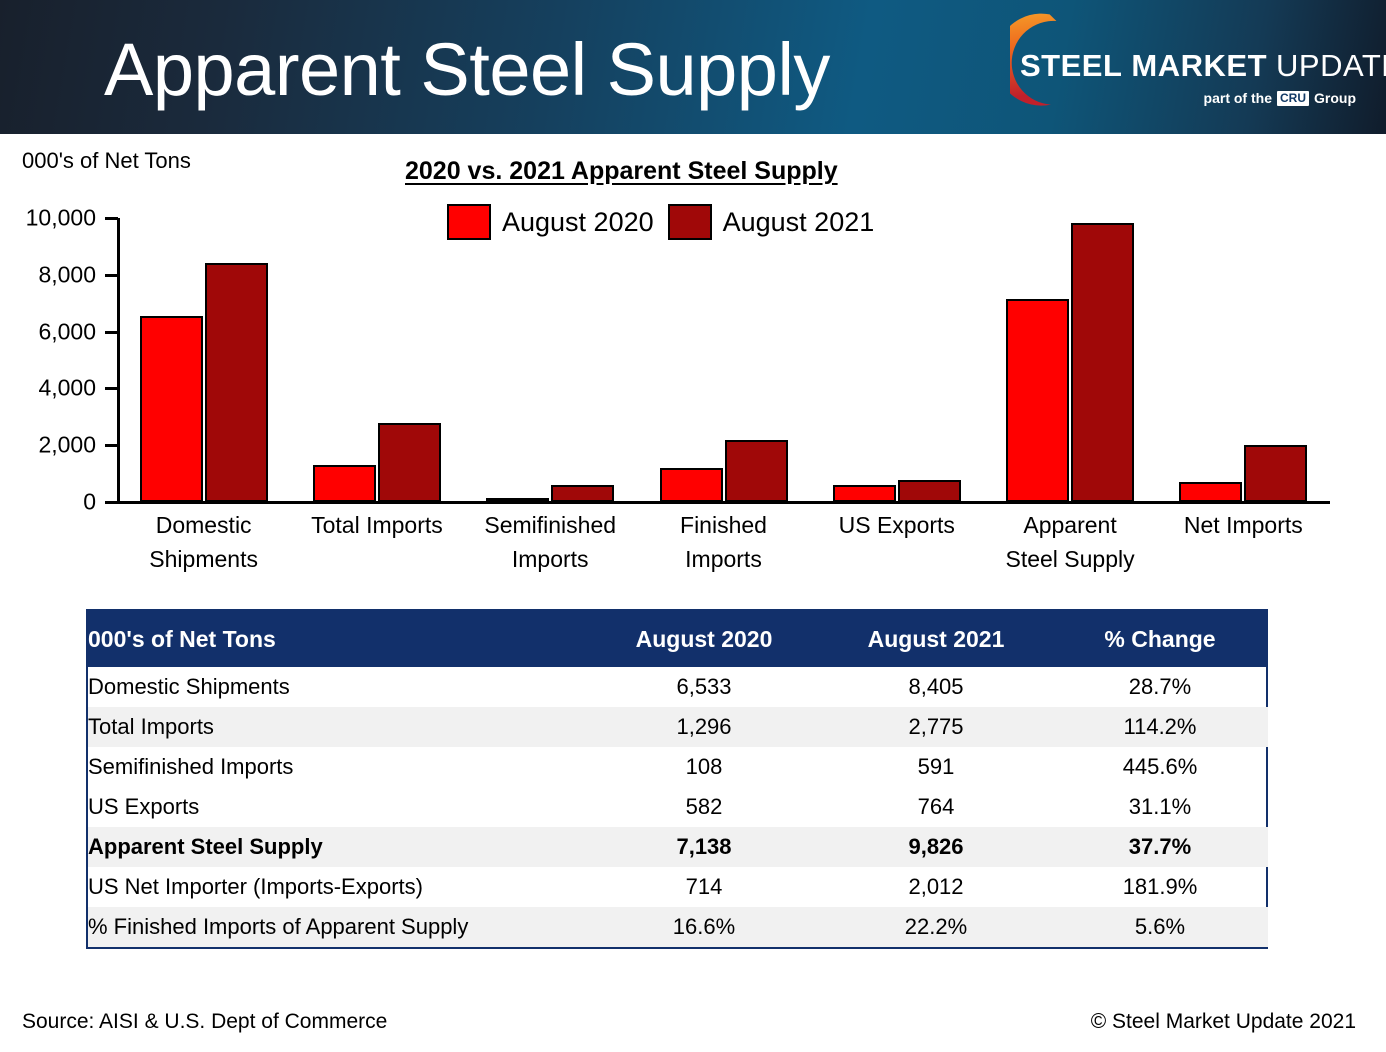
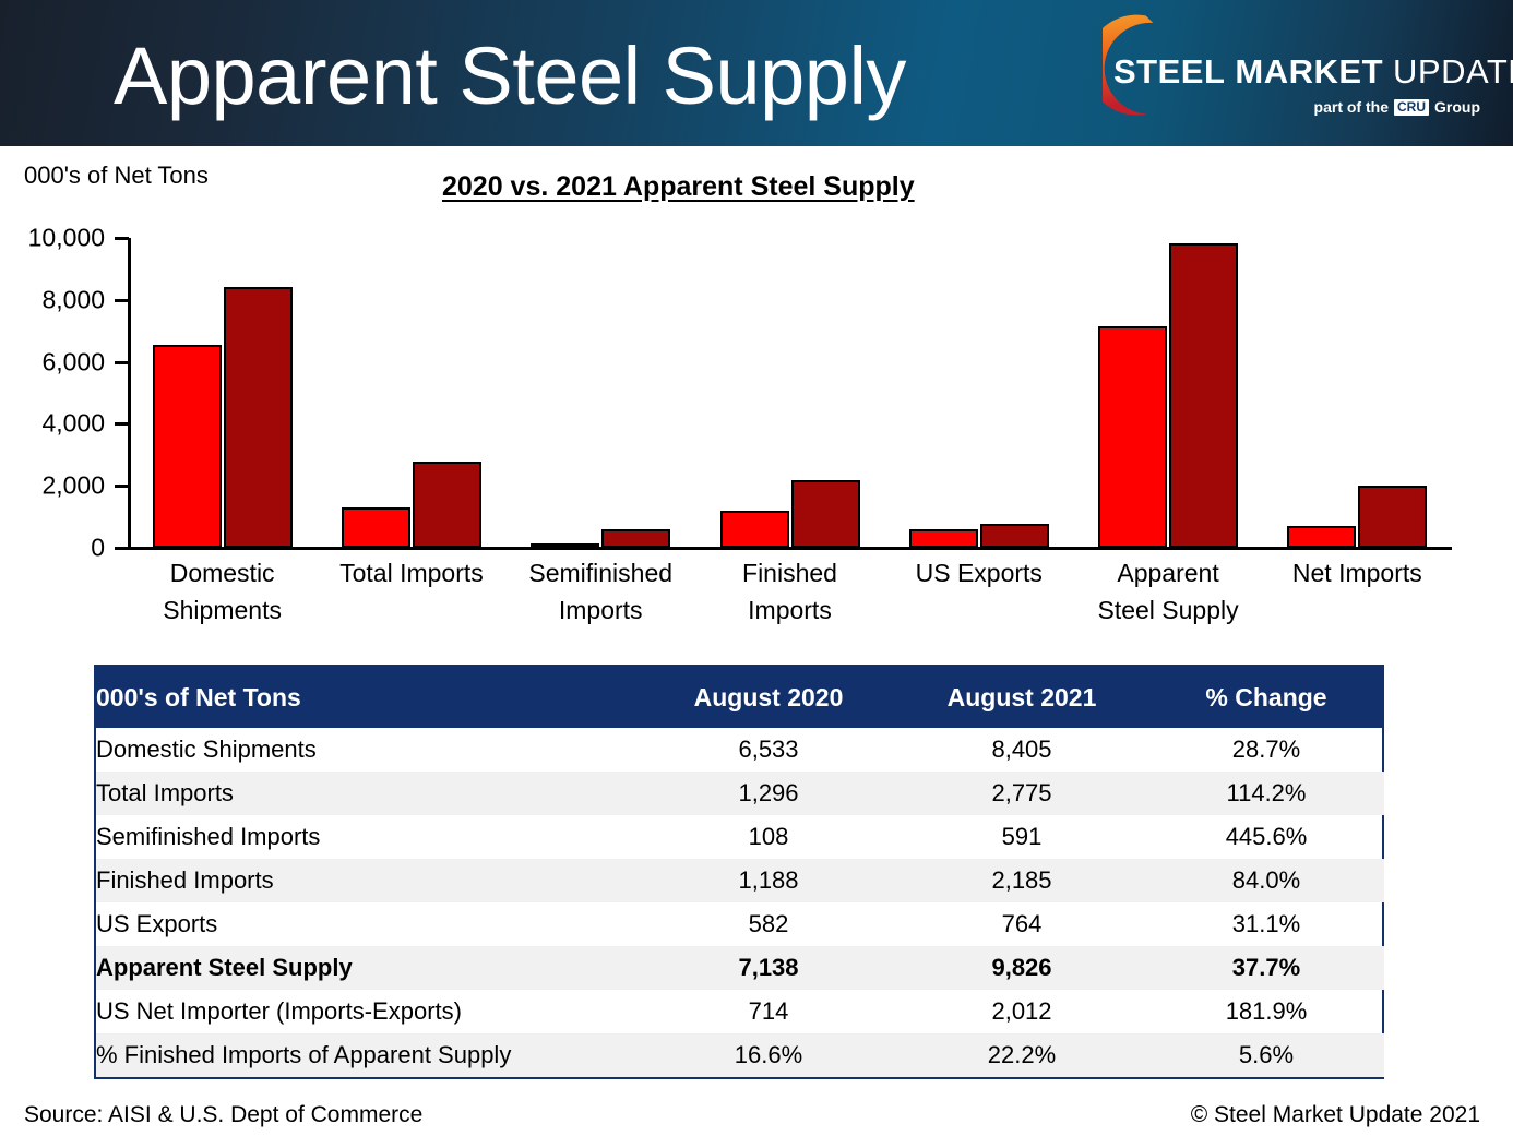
  Apparent Steel Supply
  STEEL MARKET UPDAT
  part of the
  CRU
  Group
  000's of Net Tons
  2020 vs. 2021 Apparent Steel Supply
- August 2020
- August 2021
  0
  2,000
  4,000
  6,000
  8,000
  10,000
  Domestic
  Shipments
  Total Imports
  Semifinished
  Imports
  Finished
  Imports
  US Exports
  Apparent
  Steel Supply
  Net Imports
  000's of Net Tons	August 2020	August 2021	% Change
  Domestic Shipments	6,533	8,405	28.7%
  Total Imports	1,296	2,775	114.2%
  Semifinished Imports	108	591	445.6%
+ Finished Imports	1,188	2,185	84.0%
  US Exports	582	764	31.1%
  Apparent Steel Supply	7,138	9,826	37.7%
  US Net Importer (Imports-Exports)	714	2,012	181.9%
  % Finished Imports of Apparent Supply	16.6%	22.2%	5.6%
  Source: AISI & U.S. Dept of Commerce
  © Steel Market Update 2021
